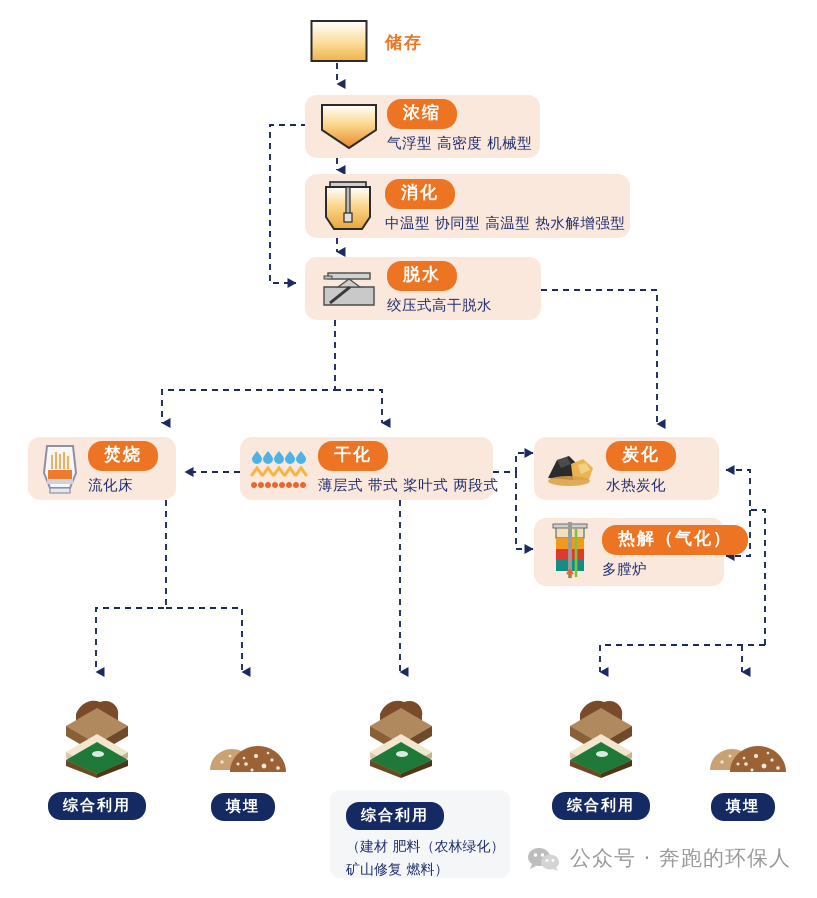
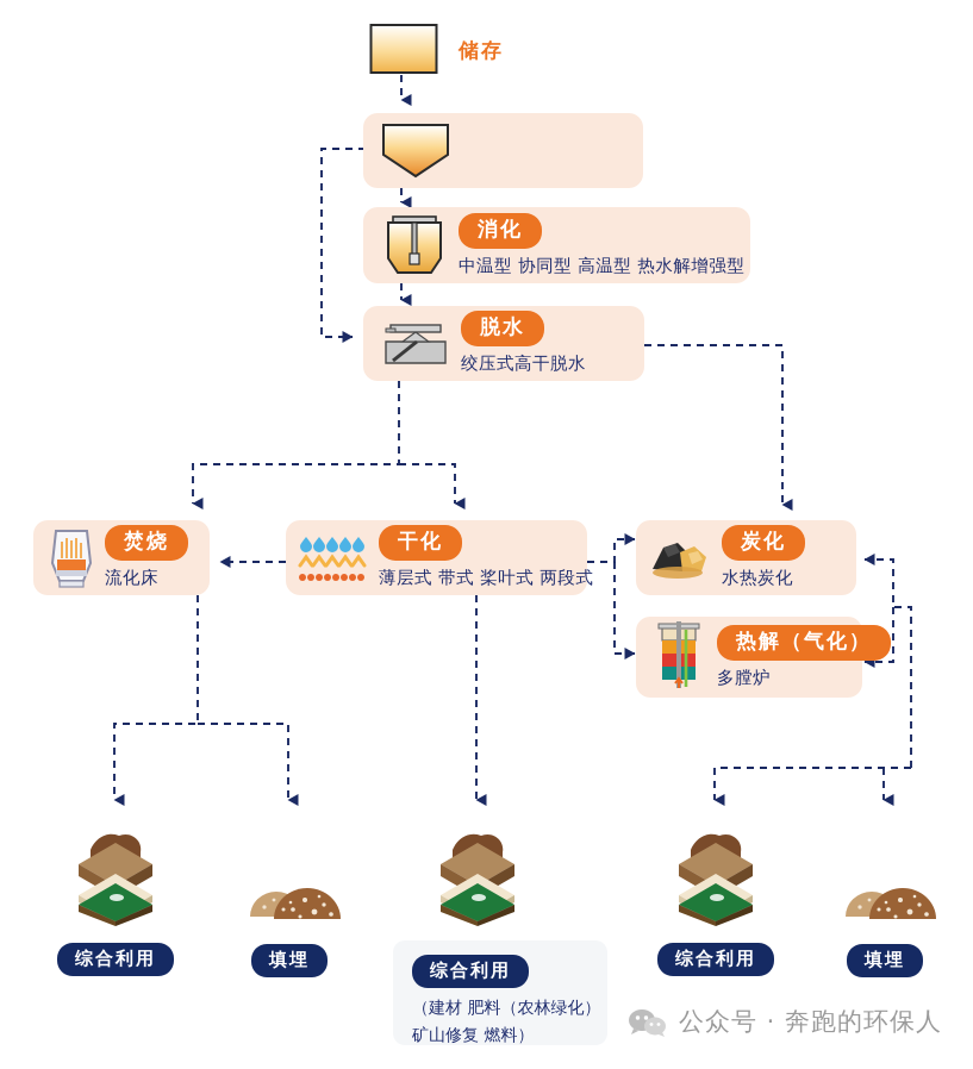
  储存
- 浓缩
- 气浮型 高密度 机械型
  消化
  中温型 协同型 高温型 热水解增强型
  脱水
  绞压式高干脱水
  焚烧
  流化床
  干化
  薄层式 带式 桨叶式 两段式
  炭化
  水热炭化
  热解（气化）
  多膛炉
  综合利用
  填埋
  综合利用
  （建材 肥料（农林绿化）
  矿山修复 燃料）
  综合利用
  填埋
  公众号 · 奔跑的环保人
